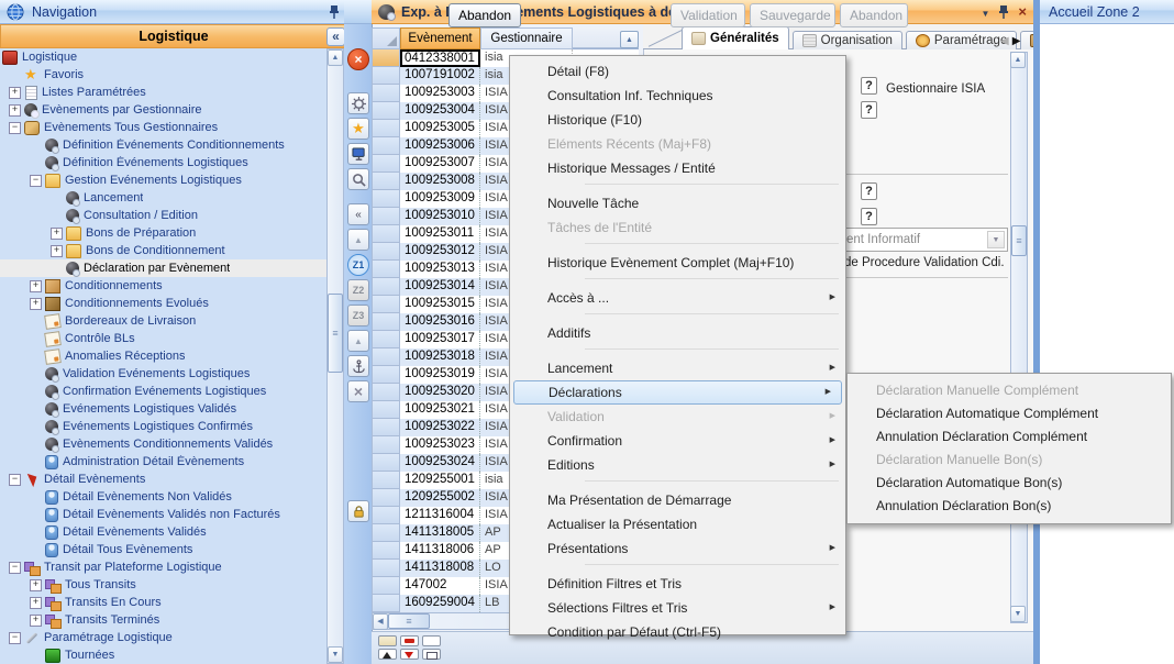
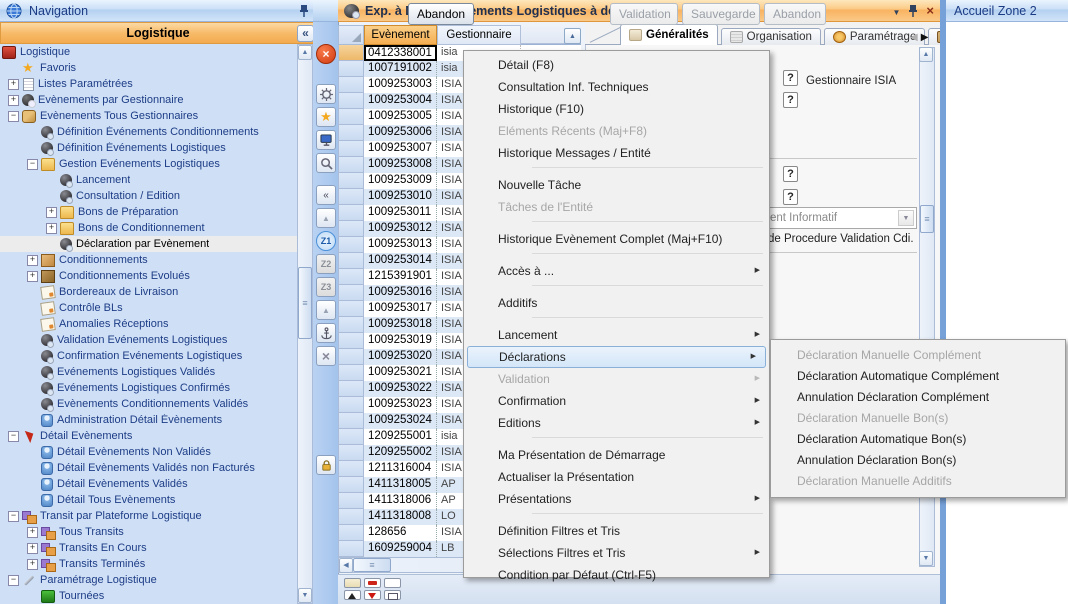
  Navigation
  Logistique
  Logistique
  Favoris
  Listes Paramétrées
  Evènements par Gestionnaire
  Evènements Tous Gestionnaires
  Définition Événements Conditionnements
  Définition Événements Logistiques
  Gestion Evénements Logistiques
  Lancement
  Consultation / Edition
  Bons de Préparation
  Bons de Conditionnement
  Déclaration par Evènement
  Conditionnements
  Conditionnements Evolués
  Bordereaux de Livraison
  Contrôle BLs
  Anomalies Réceptions
  Validation Evénements Logistiques
  Confirmation Evénements Logistiques
  Evénements Logistiques Validés
  Evénements Logistiques Confirmés
  Evènements Conditionnements Validés
  Administration Détail Évènements
  Détail Evènements
  Détail Evènements Non Validés
  Détail Evènements Validés non Facturés
  Détail Evènements Validés
  Détail Tous Evènements
  Transit par Plateforme Logistique
  Tous Transits
  Transits En Cours
  Transits Terminés
  Paramétrage Logistique
  Tournées
  «
  Z1
  Z2
  Z3
  Evènement
  Gestionnaire
  0412338001
  isia
  1007191002
  isia
  1009253003
  ISIA
  1009253004
  ISIA
  1009253005
  ISIA
  1009253006
  ISIA
  1009253007
  ISIA
  1009253008
  ISIA
  1009253009
  ISIA
  1009253010
  ISIA
  1009253011
  ISIA
  1009253012
  ISIA
  1009253013
  ISIA
  1009253014
  ISIA
- 1009253015
+ 1215391901
  ISIA
  1009253016
  ISIA
  1009253017
  ISIA
  1009253018
  ISIA
  1009253019
  ISIA
  1009253020
  ISIA
  1009253021
  ISIA
  1009253022
  ISIA
  1009253023
  ISIA
  1009253024
  ISIA
  1209255001
  isia
  1209255002
  ISIA
  1211316004
  ISIA
  1411318005
  AP
  1411318006
  AP
  1411318008
  LO
- 147002
+ 128656
  ISIA
  1609259004
  LB
  Généralités
  Organisation
  Paramétrage
  ?
  ?
  ?
  ?
  Gestionnaire ISIA
  ent Informatif
  de Procedure Validation Cdi.
  Abandon
  Validation
  Sauvegarde
  Abandon
  Accueil Zone 2
  Détail (F8)
  Consultation Inf. Techniques
  Historique (F10)
  Eléments Récents (Maj+F8)
  Historique Messages / Entité
  Nouvelle Tâche
  Tâches de l'Entité
  Historique Evènement Complet (Maj+F10)
  Accès à ...
  Additifs
  Lancement
  Déclarations
  Validation
  Confirmation
  Editions
  Ma Présentation de Démarrage
  Actualiser la Présentation
  Présentations
  Définition Filtres et Tris
  Sélections Filtres et Tris
  Condition par Défaut (Ctrl-F5)
  Déclaration Manuelle Complément
  Déclaration Automatique Complément
  Annulation Déclaration Complément
  Déclaration Manuelle Bon(s)
  Déclaration Automatique Bon(s)
  Annulation Déclaration Bon(s)
+ Déclaration Manuelle Additifs
